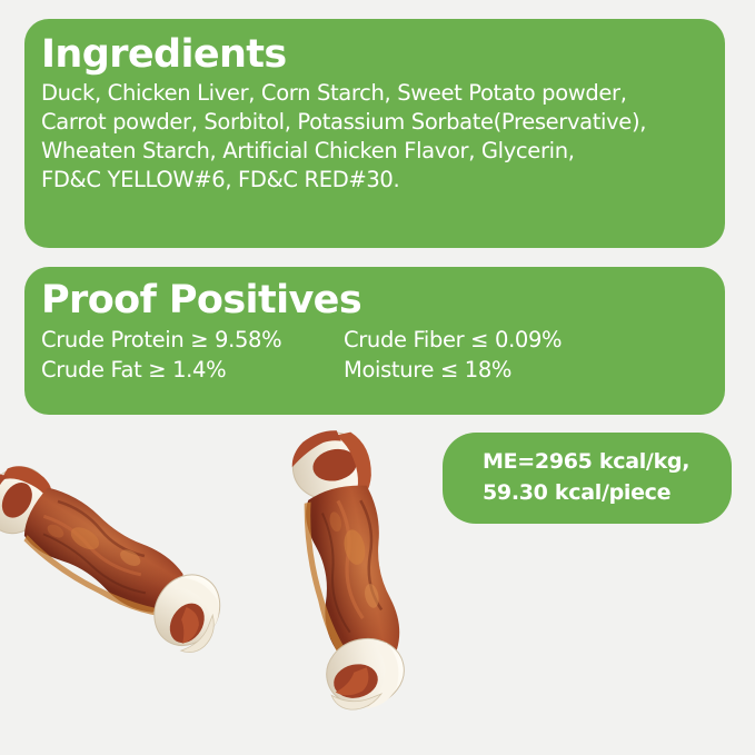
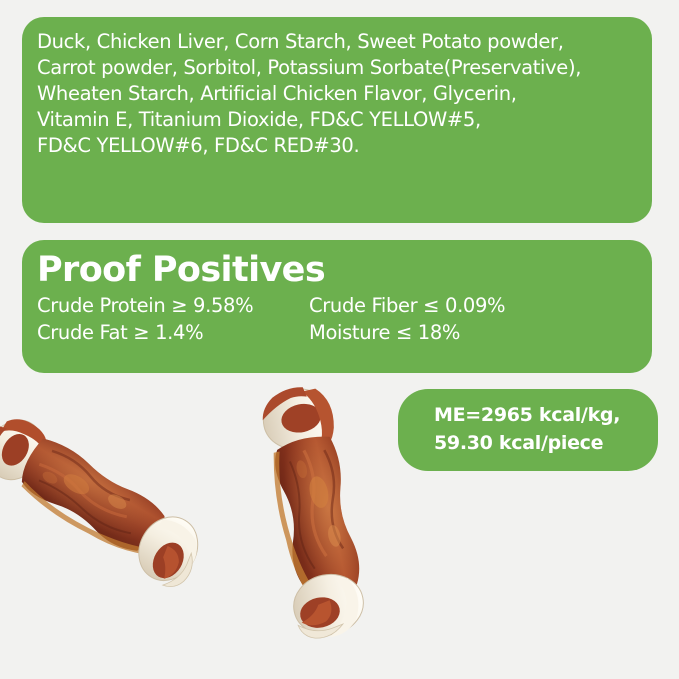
- Ingredients
  Duck, Chicken Liver, Corn Starch, Sweet Potato powder,
  Carrot powder, Sorbitol, Potassium Sorbate(Preservative),
  Wheaten Starch, Artificial Chicken Flavor, Glycerin,
+ Vitamin E, Titanium Dioxide, FD&C YELLOW#5,
  FD&C YELLOW#6, FD&C RED#30.
  Proof Positives
  Crude Protein ≥ 9.58%
  Crude Fat ≥ 1.4%
  Crude Fiber ≤ 0.09%
  Moisture ≤ 18%
  ME=2965 kcal/kg,
  59.30 kcal/piece
